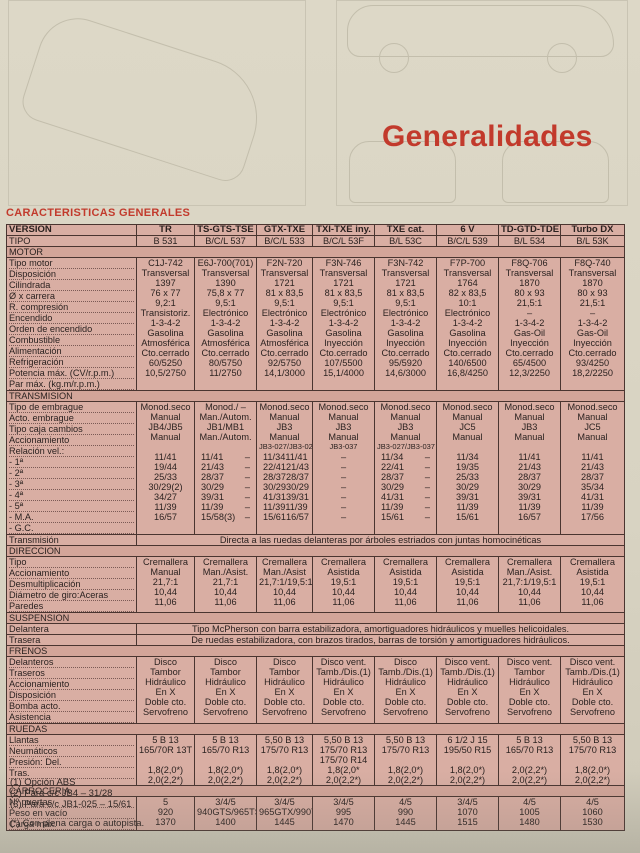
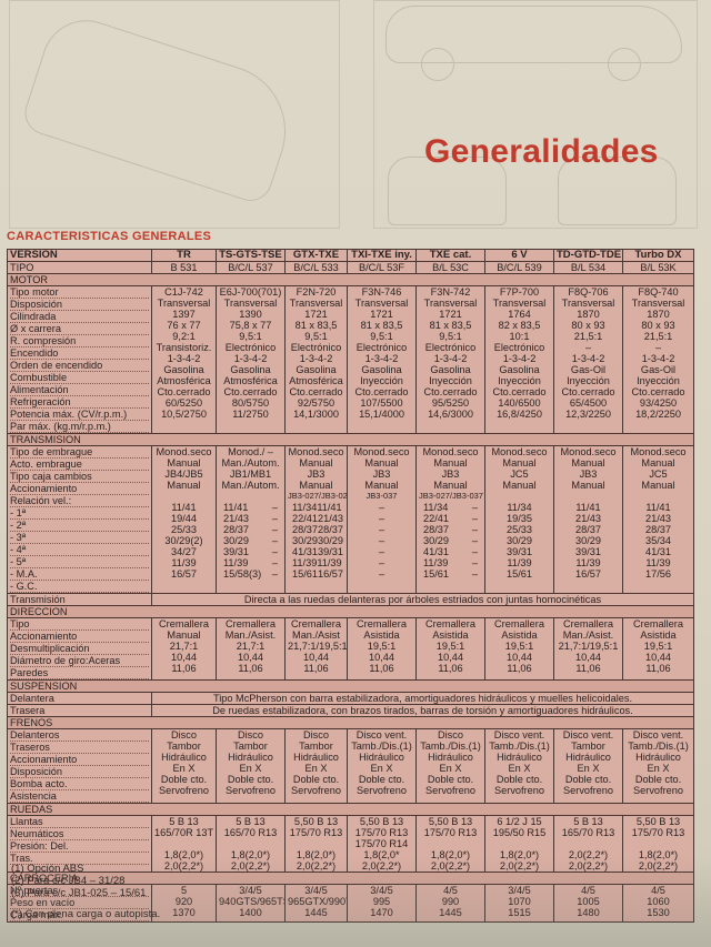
  Generalidades
  CARACTERISTICAS GENERALES
  VERSION	TR	TS-GTS-TSE	GTX-TXE	TXI-TXE iny.	TXE cat.	6 V	TD-GTD-TDE	Turbo DX
  TIPO	B 531	B/C/L 537	B/C/L 533	B/C/L 53F	B/L 53C	B/C/L 539	B/L 534	B/L 53K
  MOTOR
- Tipo motorDisposiciónCilindradaØ x carreraR. compresiónEncendidoOrden de encendidoCombustibleAlimentaciónRefrigeraciónPotencia máx. (CV/r.p.m.)Par máx. (kg.m/r.p.m.)	C1J-742Transversal139776 x 779,2:1Transistoriz.1-3-4-2GasolinaAtmosféricaCto.cerrado60/525010,5/2750	E6J-700(701)Transversal139075,8 x 779,5:1Electrónico1-3-4-2GasolinaAtmosféricaCto.cerrado80/575011/2750	F2N-720Transversal172181 x 83,59,5:1Electrónico1-3-4-2GasolinaAtmosféricaCto.cerrado92/575014,1/3000	F3N-746Transversal172181 x 83,59,5:1Electrónico1-3-4-2GasolinaInyecciónCto.cerrado107/550015,1/4000	F3N-742Transversal172181 x 83,59,5:1Electrónico1-3-4-2GasolinaInyecciónCto.cerrado95/592014,6/3000	F7P-700Transversal176482 x 83,510:1Electrónico1-3-4-2GasolinaInyecciónCto.cerrado140/650016,8/4250	F8Q-706Transversal187080 x 9321,5:1–1-3-4-2Gas-OilInyecciónCto.cerrado65/450012,3/2250	F8Q-740Transversal187080 x 9321,5:1–1-3-4-2Gas-OilInyecciónCto.cerrado93/425018,2/2250
+ Tipo motorDisposiciónCilindradaØ x carreraR. compresiónEncendidoOrden de encendidoCombustibleAlimentaciónRefrigeraciónPotencia máx. (CV/r.p.m.)Par máx. (kg.m/r.p.m.)	C1J-742Transversal139776 x 779,2:1Transistoriz.1-3-4-2GasolinaAtmosféricaCto.cerrado60/525010,5/2750	E6J-700(701)Transversal139075,8 x 779,5:1Electrónico1-3-4-2GasolinaAtmosféricaCto.cerrado80/575011/2750	F2N-720Transversal172181 x 83,59,5:1Electrónico1-3-4-2GasolinaAtmosféricaCto.cerrado92/575014,1/3000	F3N-746Transversal172181 x 83,59,5:1Electrónico1-3-4-2GasolinaInyecciónCto.cerrado107/550015,1/4000	F3N-742Transversal172181 x 83,59,5:1Electrónico1-3-4-2GasolinaInyecciónCto.cerrado95/525014,6/3000	F7P-700Transversal176482 x 83,510:1Electrónico1-3-4-2GasolinaInyecciónCto.cerrado140/650016,8/4250	F8Q-706Transversal187080 x 9321,5:1–1-3-4-2Gas-OilInyecciónCto.cerrado65/450012,3/2250	F8Q-740Transversal187080 x 9321,5:1–1-3-4-2Gas-OilInyecciónCto.cerrado93/425018,2/2250
  TRANSMISION
  Tipo de embragueActo. embragueTipo caja cambiosAccionamientoRelación vel.:- 1ª- 2ª- 3ª- 4ª- 5ª- M.A.- G.C.	Monod.secoManualJB4/JB5Manual11/4119/4425/3330/29(2)34/2711/3916/57	Monod./ –Man./Autom.JB1/MB1Man./Autom.11/41 –21/43 –28/37 –30/29 –39/31 –11/39 –15/58(3) –	Monod.secoManualJB3ManualJB3-027/JB3-0211/3411/4122/4121/4328/3728/3730/2930/2941/3139/3111/3911/3915/6116/57	Monod.secoManualJB3ManualJB3-037–––––––	Monod.secoManualJB3ManualJB3-027/JB3-03711/34 –22/41 –28/37 –30/29 –41/31 –11/39 –15/61 –	Monod.secoManualJC5Manual11/3419/3525/3330/2939/3111/3915/61	Monod.secoManualJB3Manual11/4121/4328/3730/2939/3111/3916/57	Monod.secoManualJC5Manual11/4121/4328/3735/3441/3111/3917/56
  Transmisión	Directa a las ruedas delanteras por árboles estriados con juntas homocinéticas
  DIRECCION
  TipoAccionamientoDesmultiplicaciónDiámetro de giro:AcerasParedes	CremalleraManual21,7:110,4411,06	CremalleraMan./Asist.21,7:110,4411,06	CremalleraMan./Asist21,7:1/19,5:110,4411,06	CremalleraAsistida19,5:110,4411,06	CremalleraAsistida19,5:110,4411,06	CremalleraAsistida19,5:110,4411,06	CremalleraMan./Asist.21,7:1/19,5:110,4411,06	CremalleraAsistida19,5:110,4411,06
  SUSPENSION
  Delantera	Tipo McPherson con barra estabilizadora, amortiguadores hidráulicos y muelles helicoidales.
  Trasera	De ruedas estabilizadora, con brazos tirados, barras de torsión y amortiguadores hidráulicos.
  FRENOS
  DelanterosTraserosAccionamientoDisposiciónBomba acto.Asistencia	DiscoTamborHidráulicoEn XDoble cto.Servofreno	DiscoTamborHidráulicoEn XDoble cto.Servofreno	DiscoTamborHidráulicoEn XDoble cto.Servofreno	Disco vent.Tamb./Dis.(1)HidráulicoEn XDoble cto.Servofreno	DiscoTamb./Dis.(1)HidráulicoEn XDoble cto.Servofreno	Disco vent.Tamb./Dis.(1)HidráulicoEn XDoble cto.Servofreno	Disco vent.TamborHidráulicoEn XDoble cto.Servofreno	Disco vent.Tamb./Dis.(1)HidráulicoEn XDoble cto.Servofreno
  RUEDAS
